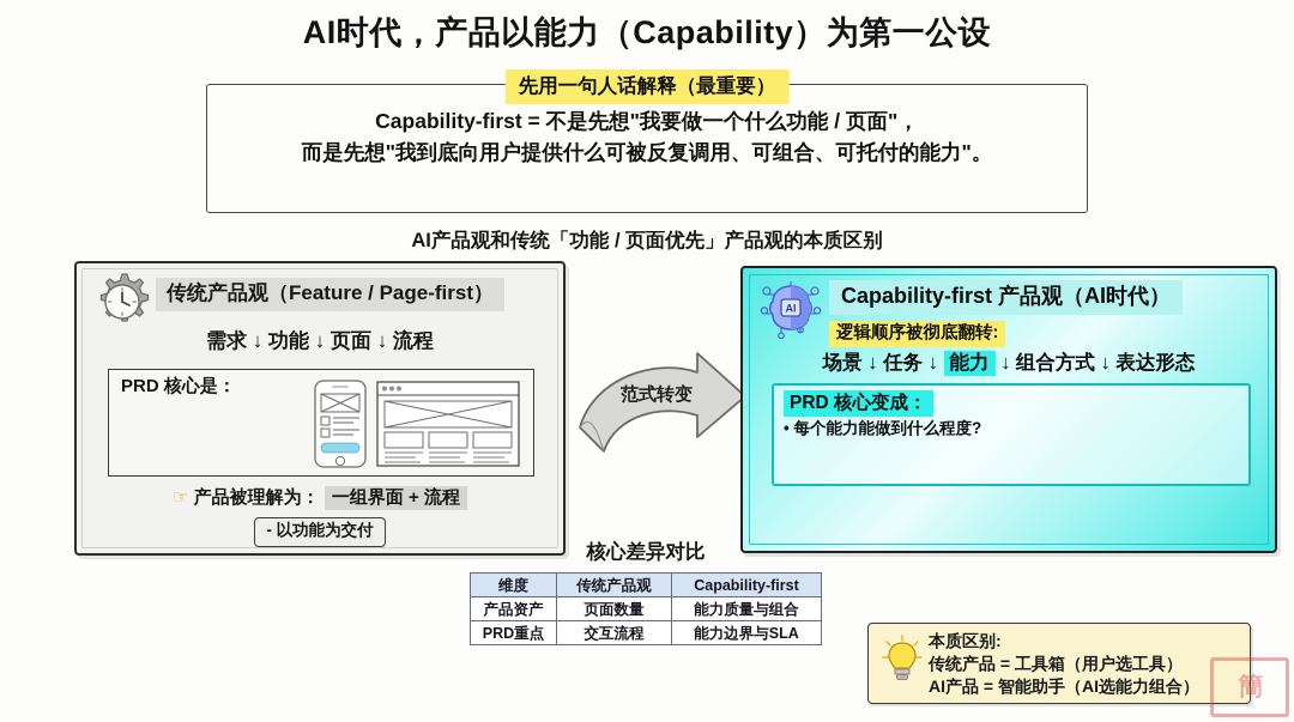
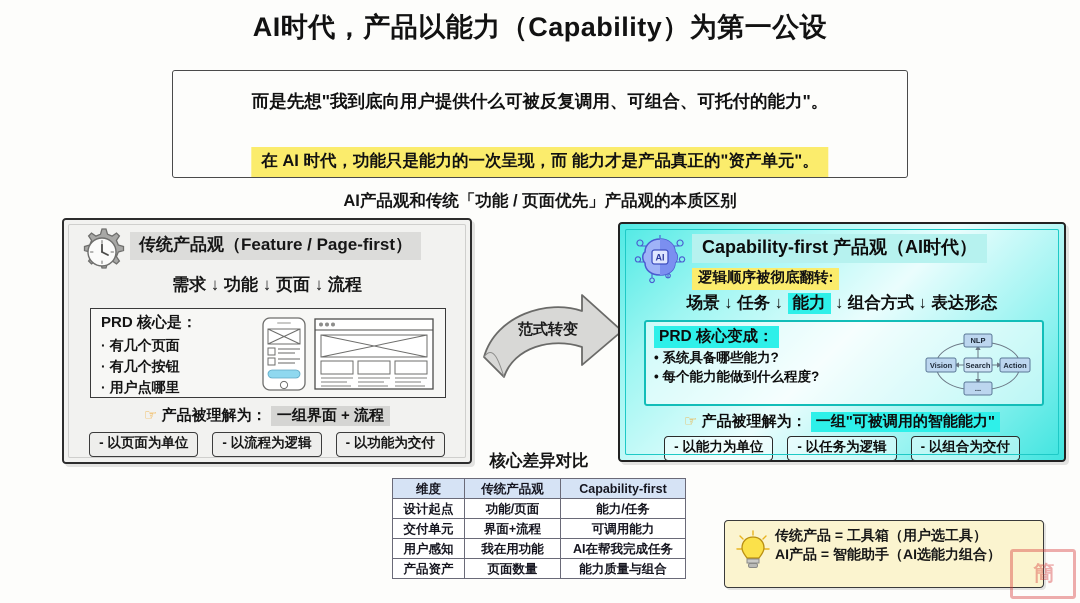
  AI时代，产品以能力（Capability）为第一公设
- 先用一句人话解释（最重要）
- Capability-first = 不是先想"我要做一个什么功能 / 页面"，
  而是先想"我到底向用户提供什么可被反复调用、可组合、可托付的能力"。
+ 在 AI 时代，功能只是能力的一次呈现，而 能力才是产品真正的"资产单元"。
  AI产品观和传统「功能 / 页面优先」产品观的本质区别
  传统产品观（Feature / Page-first）
  需求 ↓ 功能 ↓ 页面 ↓ 流程
  PRD 核心是：
+ 有几个页面
+ 有几个按钮
+ 用户点哪里
  ☞ 产品被理解为： 一组界面 + 流程
+ - 以页面为单位
+ - 以流程为逻辑
  - 以功能为交付
  范式转变
  AI
  Capability-first 产品观（AI时代）
  逻辑顺序被彻底翻转:
  场景 ↓ 任务 ↓ 能力 ↓ 组合方式 ↓ 表达形态
  PRD 核心变成：
+ 系统具备哪些能力?
  每个能力能做到什么程度?
+ NLP
+ Vision
+ Search
+ Action
+ ...
+ ☞ 产品被理解为： 一组"可被调用的智能能力"
+ - 以能力为单位
+ - 以任务为逻辑
+ - 以组合为交付
  核心差异对比
  维度	传统产品观	Capability-first
+ 设计起点	功能/页面	能力/任务
+ 交付单元	界面+流程	可调用能力
+ 用户感知	我在用功能	AI在帮我完成任务
  产品资产	页面数量	能力质量与组合
- PRD重点	交互流程	能力边界与SLA
- 本质区别:
  传统产品 = 工具箱（用户选工具）
  AI产品 = 智能助手（AI选能力组合）
  簡
